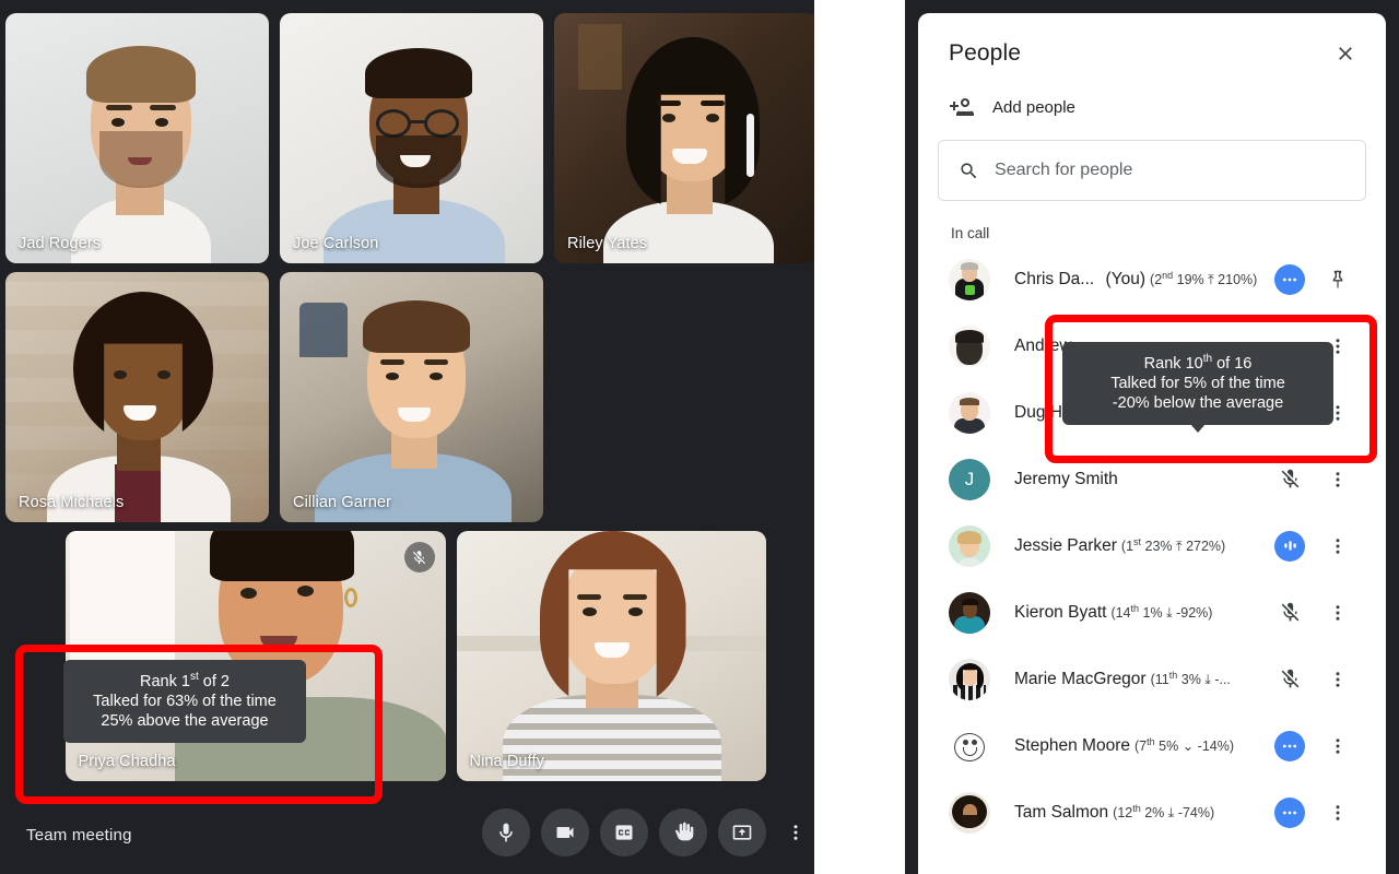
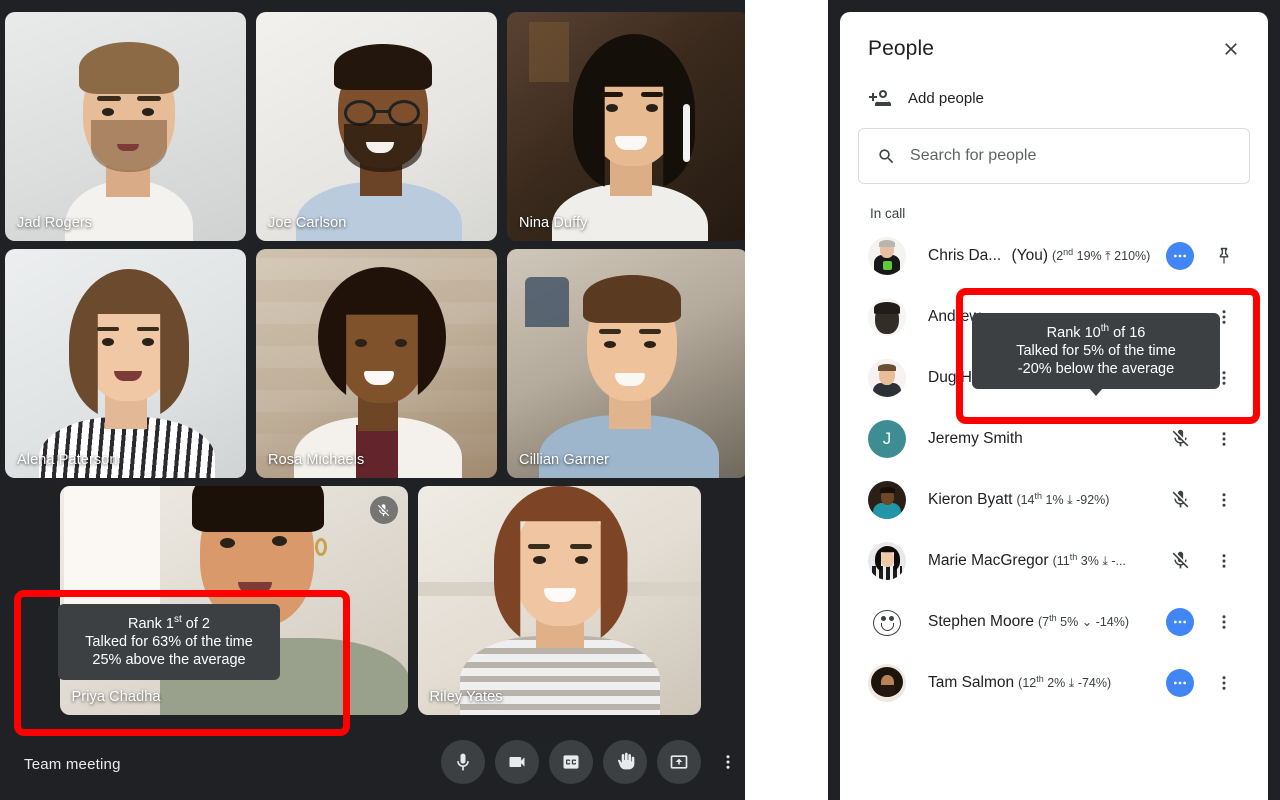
  Jad Rogers
  Joe Carlson
- Riley Yates
+ Nina Duffy
+ Alena Paterson
  Rosa Michaels
  Cillian Garner
  Priya Chadha
- Nina Duffy
+ Riley Yates
  Rank 1st of 2
  Talked for 63% of the time
  25% above the average
  Team meeting
  People
  Add people
  Search for people
  In call
  Chris Da... (You) (2nd 19% ⤒ 210%)
  Andre
  J
  Jeremy Smith
- Jessie Parker (1st 23% ⤒ 272%)
  Kieron Byatt (14th 1% ⤓ -92%)
  Marie MacGregor (11th 3% ⤓ -...
  Stephen Moore (7th 5% ⌄ -14%)
  Tam Salmon (12th 2% ⤓ -74%)
  Rank 10th of 16
  Talked for 5% of the time
  -20% below the average
